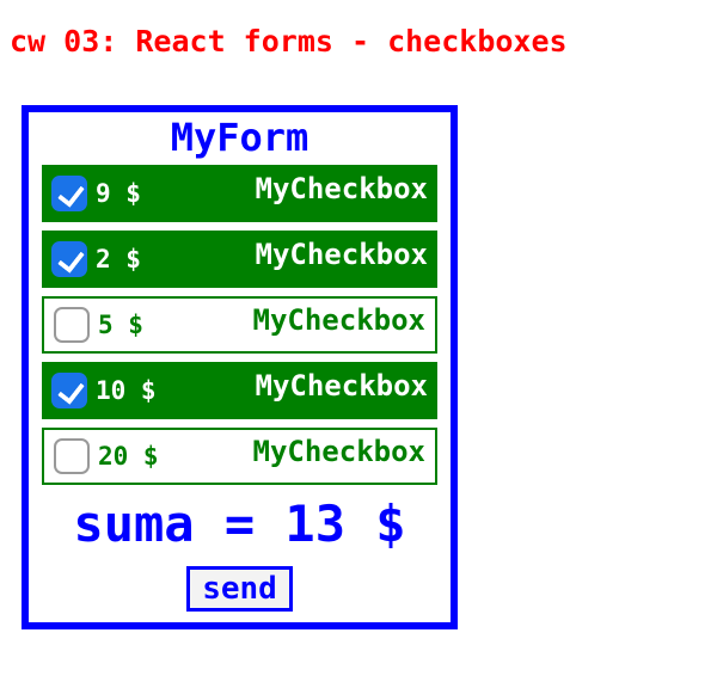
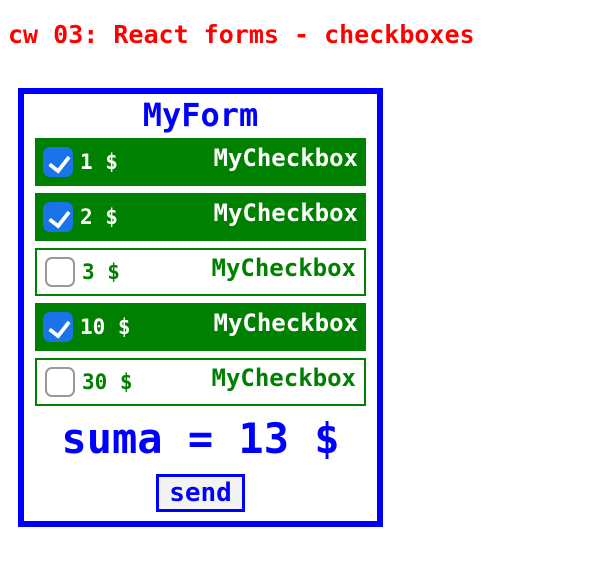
  cw 03: React forms - checkboxes
  MyForm
- 9 $
+ 1 $
  MyCheckbox
  2 $
  MyCheckbox
- 5 $
+ 3 $
  MyCheckbox
  10 $
  MyCheckbox
- 20 $
+ 30 $
  MyCheckbox
  suma = 13 $
  send
